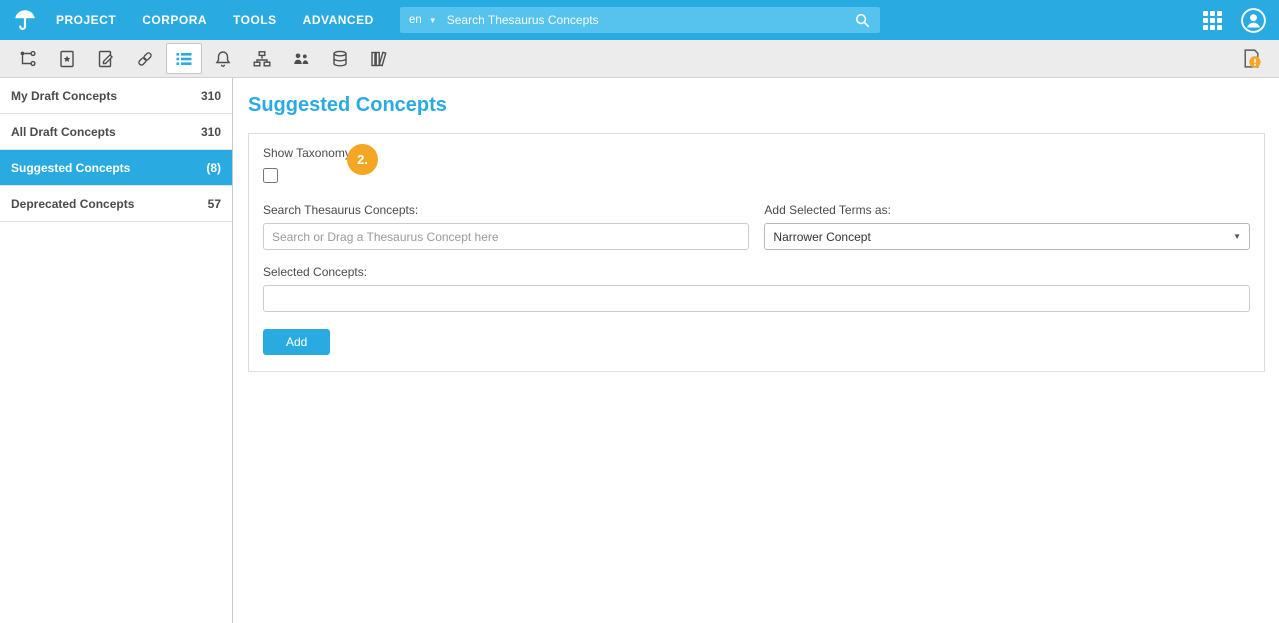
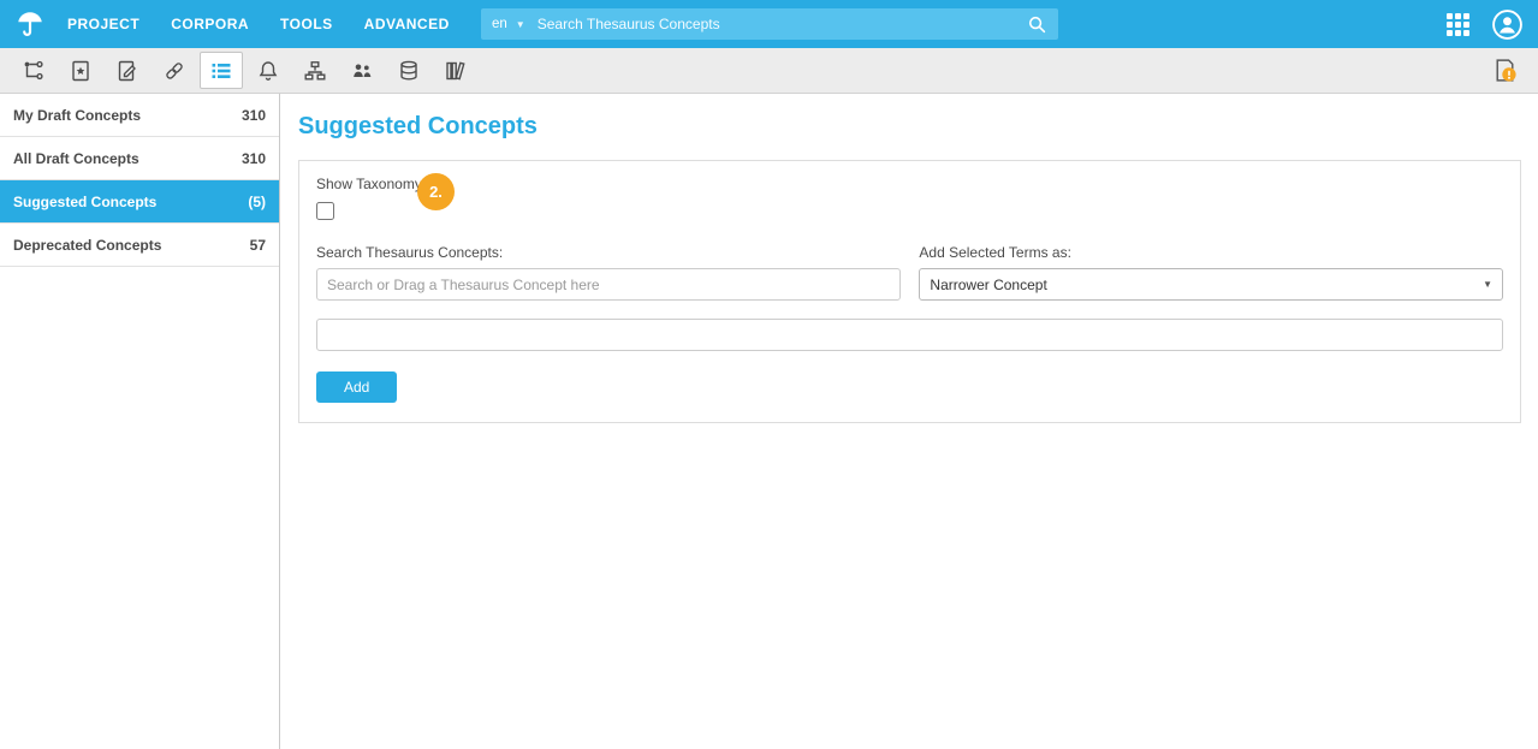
  PROJECT
  CORPORA
  TOOLS
  ADVANCED
  en
  ▼
  Search Thesaurus Concepts
  My Draft Concepts
  310
  All Draft Concepts
  310
  Suggested Concepts
- (8)
+ (5)
  Deprecated Concepts
  57
  Suggested Concepts
  Show Taxonom
  2.
  Search Thesaurus Concepts:
  Search or Drag a Thesaurus Concept here
  Add Selected Terms as:
  Narrower Concept
  ▼
- Selected Concepts:
  Add
